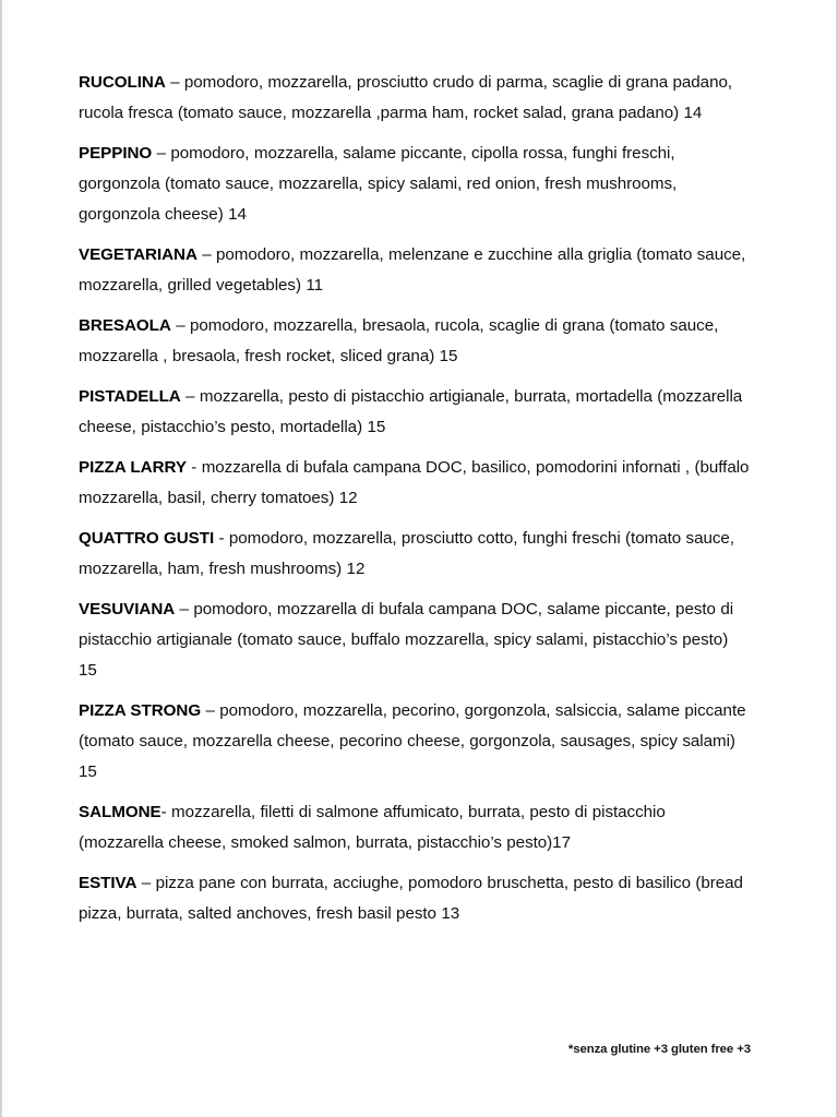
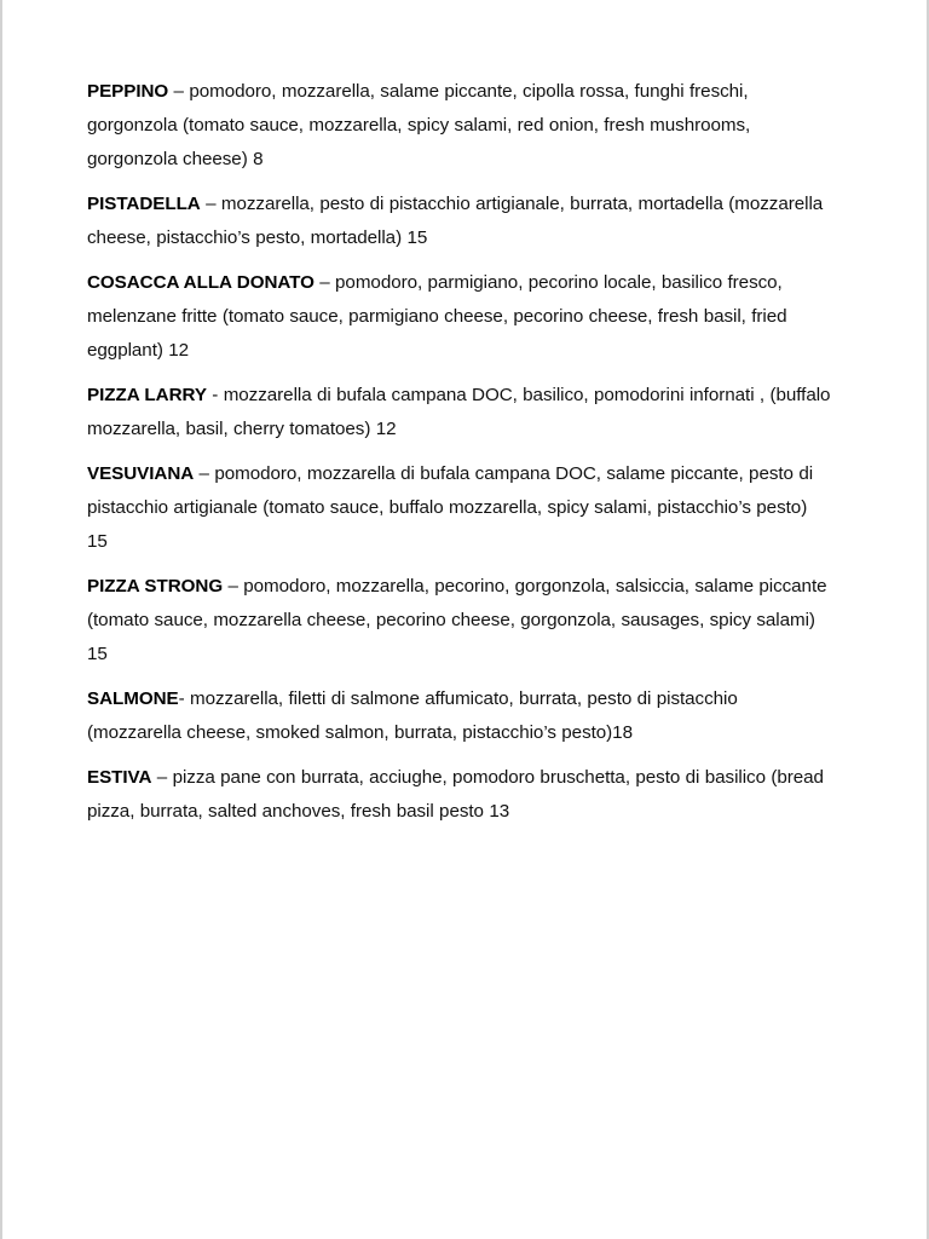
- RUCOLINA – pomodoro, mozzarella, prosciutto crudo di parma, scaglie di grana padano, rucola fresca (tomato sauce, mozzarella ,parma ham, rocket salad, grana padano) 14
- PEPPINO – pomodoro, mozzarella, salame piccante, cipolla rossa, funghi freschi, gorgonzola (tomato sauce, mozzarella, spicy salami, red onion, fresh mushrooms, gorgonzola cheese) 14
+ PEPPINO – pomodoro, mozzarella, salame piccante, cipolla rossa, funghi freschi, gorgonzola (tomato sauce, mozzarella, spicy salami, red onion, fresh mushrooms, gorgonzola cheese) 8
- VEGETARIANA – pomodoro, mozzarella, melenzane e zucchine alla griglia (tomato sauce, mozzarella, grilled vegetables) 11
- BRESAOLA – pomodoro, mozzarella, bresaola, rucola, scaglie di grana (tomato sauce, mozzarella , bresaola, fresh rocket, sliced grana) 15
  PISTADELLA – mozzarella, pesto di pistacchio artigianale, burrata, mortadella (mozzarella cheese, pistacchio’s pesto, mortadella) 15
+ COSACCA ALLA DONATO – pomodoro, parmigiano, pecorino locale, basilico fresco, melenzane fritte (tomato sauce, parmigiano cheese, pecorino cheese, fresh basil, fried eggplant) 12
  PIZZA LARRY - mozzarella di bufala campana DOC, basilico, pomodorini infornati , (buffalo mozzarella, basil, cherry tomatoes) 12
- QUATTRO GUSTI - pomodoro, mozzarella, prosciutto cotto, funghi freschi (tomato sauce, mozzarella, ham, fresh mushrooms) 12
  VESUVIANA – pomodoro, mozzarella di bufala campana DOC, salame piccante, pesto di pistacchio artigianale (tomato sauce, buffalo mozzarella, spicy salami, pistacchio’s pesto) 15
  PIZZA STRONG – pomodoro, mozzarella, pecorino, gorgonzola, salsiccia, salame piccante (tomato sauce, mozzarella cheese, pecorino cheese, gorgonzola, sausages, spicy salami) 15
- SALMONE- mozzarella, filetti di salmone affumicato, burrata, pesto di pistacchio (mozzarella cheese, smoked salmon, burrata, pistacchio’s pesto)17
+ SALMONE- mozzarella, filetti di salmone affumicato, burrata, pesto di pistacchio (mozzarella cheese, smoked salmon, burrata, pistacchio’s pesto)18
  ESTIVA – pizza pane con burrata, acciughe, pomodoro bruschetta, pesto di basilico (bread pizza, burrata, salted anchoves, fresh basil pesto 13
- *senza glutine +3 gluten free +3
